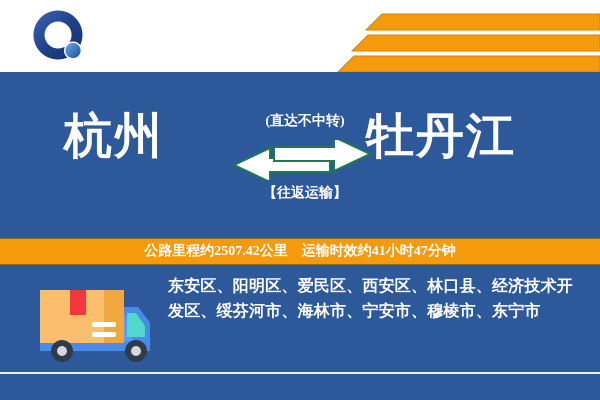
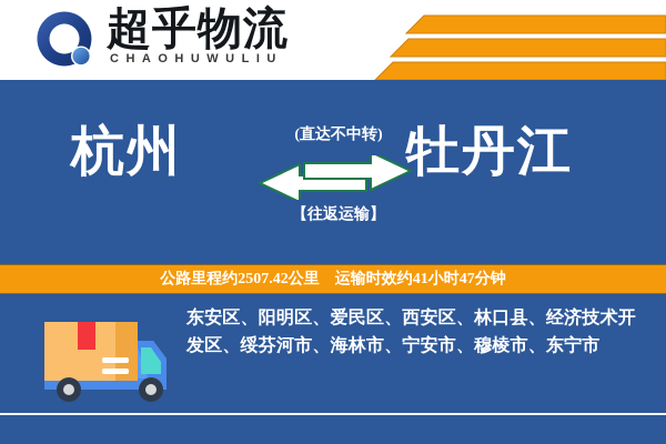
+ 超乎物流
+ CHAOHUWULIU
  杭州
  (直达不中转)
  【往返运输】
  牡丹江
  公路里程约2507.42公里
  运输时效约41小时47分钟
  东安区、阳明区、爱民区、西安区、林口县、经济技术开发区、绥芬河市、海林市、宁安市、穆棱市、东宁市
